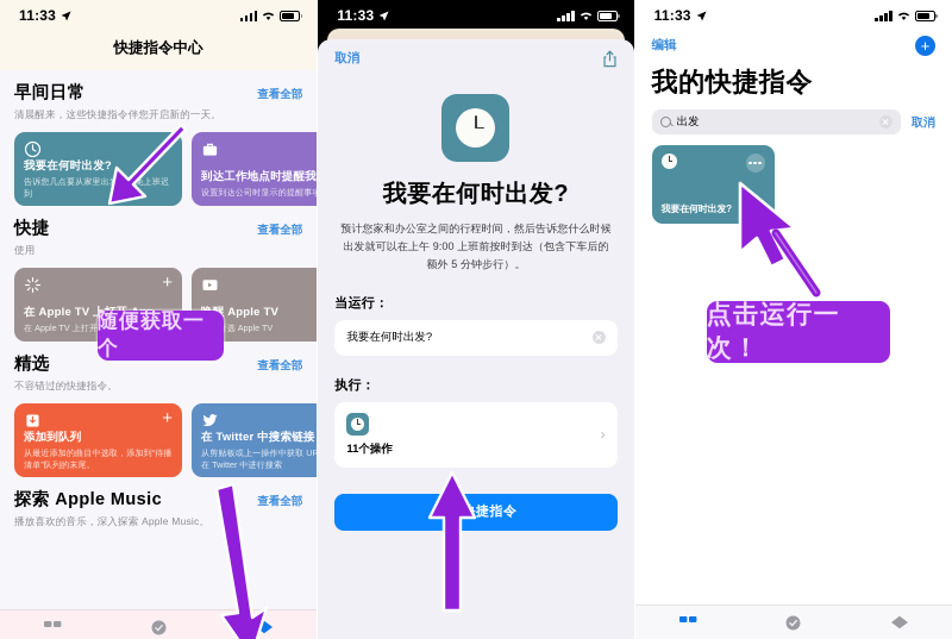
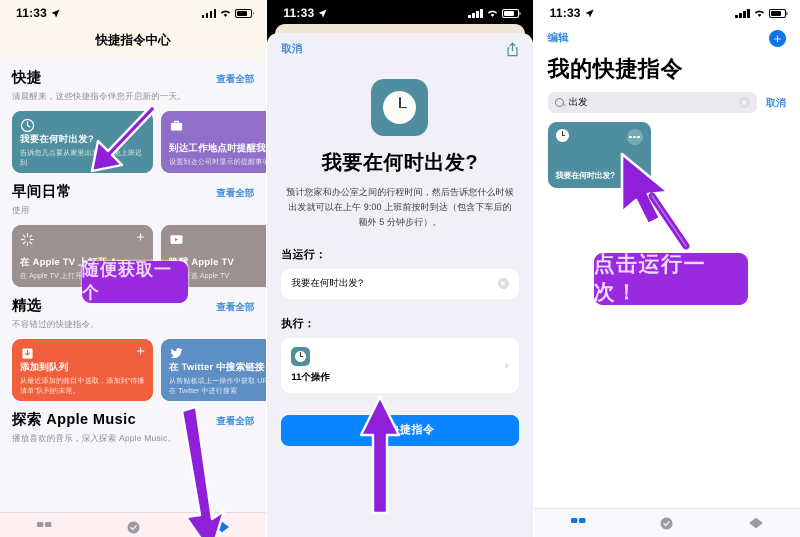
  11:33
  快捷指令中心
- 早间日常
+ 快捷
  查看全部
  清晨醒来，这些快捷指令伴您开启新的一天。
  我要在何时出发?
  告诉您几点要从家里出免上班迟到
  到达工作地点时提醒我
  设置到达公司时显示的提醒事项
- 快捷
+ 早间日常
  查看全部
  使用
  +
  Apple TV
  选 Apple TV
  精选
  查看全部
  不容错过的快捷指令。
  +
  添加到队列
  从最近添加的曲目中选取，添加到“待播清单”队列的末尾。
  在 Twitter 中搜索链接
  从剪贴板或上一操作中获取 UR在 Twitter 中进行搜索
  探索 Apple Music
  查看全部
  播放喜欢的音乐，深入探索 Apple Music。
  随便获取一个
  11:33
  取消
  我要在何时出发?
  预计您家和办公室之间的行程时间，然后告诉您什么时候出发就可以在上午 9:00 上班前按时到达（包含下车后的额外 5 分钟步行）。
  当运行：
  我要在何时出发?
  执行：
  11个操作
  ›
  11:33
  编辑
  +
  我的快捷指令
  出发
  取消
  我要在何时出发?
  点击运行一次！
